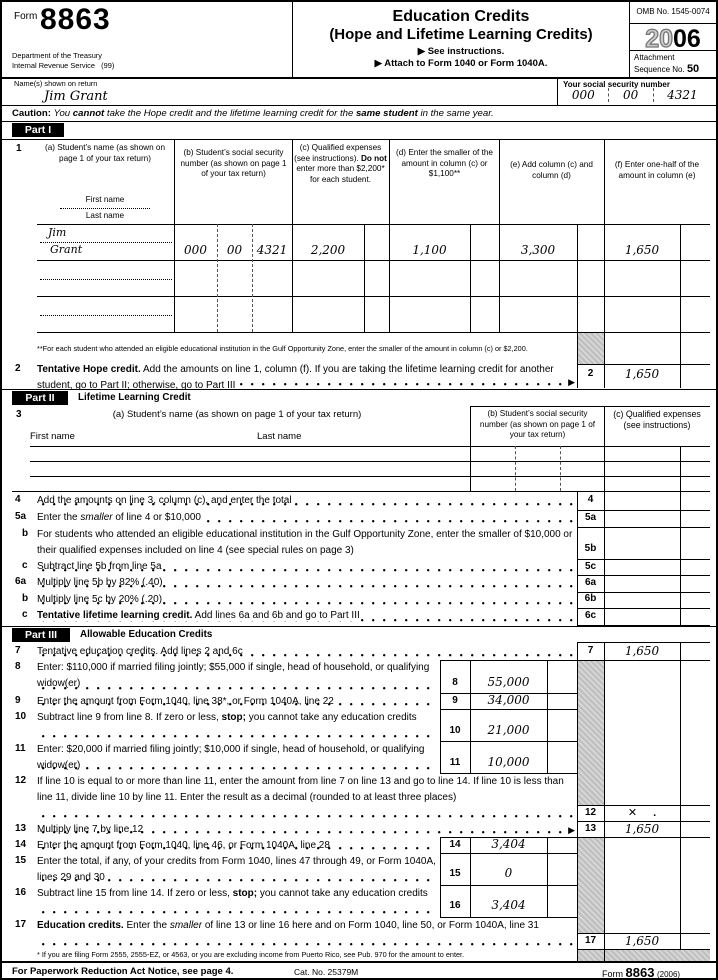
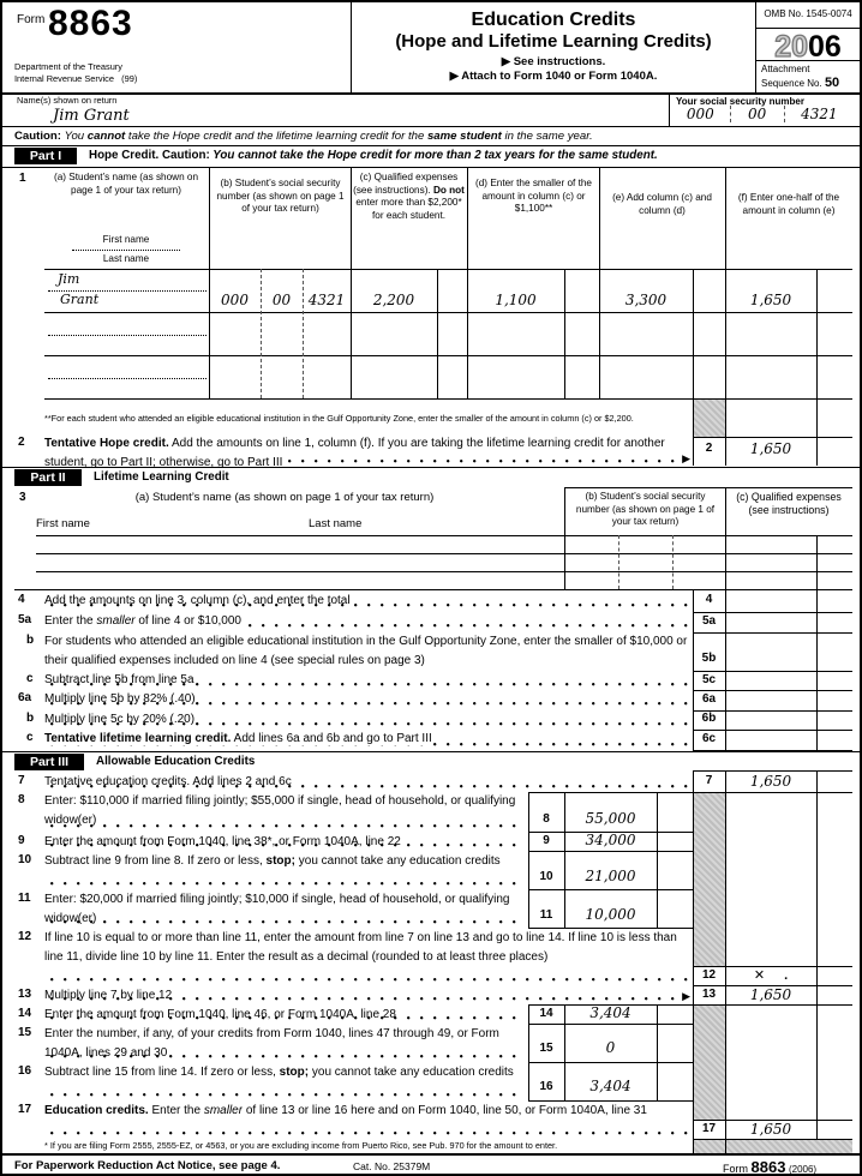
  Form
  8863
  Department of the Treasury
  Internal Revenue Service (99)
  Education Credits
  (Hope and Lifetime Learning Credits)
  ▶ See instructions.
  ▶ Attach to Form 1040 or Form 1040A.
  OMB No. 1545-0074
  2006
  Attachment
  Sequence No. 50
  Name(s) shown on return
  Jim Grant
  Your social security number
  000
  00
  4321
  Caution: You cannot take the Hope credit and the lifetime learning credit for the same student in the same year.
  Part I
+ Hope Credit. Caution: You cannot take the Hope credit for more than 2 tax years for the same student.
  1
  (a) Student’s name (as shown on page 1 of your tax return)
  First name
  Last name
  (b) Student’s social security number (as shown on page 1 of your tax return)
  (c) Qualified expenses (see instructions). Do not enter more than $2,200* for each student.
  (d) Enter the smaller of the amount in column (c) or $1,100**
  (e) Add column (c) and column (d)
  (f) Enter one-half of the amount in column (e)
  Jim
  Grant
  000
  00
  4321
  2,200
  1,100
  3,300
  1,650
  **For each student who attended an eligible educational institution in the Gulf Opportunity Zone, enter the smaller of the amount in column (c) or $2,200.
  2
  Tentative Hope credit. Add the amounts on line 1, column (f). If you are taking the lifetime learning credit for another student, go to Part II; otherwise, go to Part III
  ▶
  2
  1,650
  Part II
  Lifetime Learning Credit
  3
  (a) Student’s name (as shown on page 1 of your tax return)
  First name
  Last name
  (b) Student’s social security number (as shown on page 1 of your tax return)
  (c) Qualified expenses (see instructions)
  4
  Add the amounts on line 3, column (c), and enter the total
  5a
  Enter the smaller of line 4 or $10,000
  b
  For students who attended an eligible educational institution in the Gulf Opportunity Zone, enter the smaller of $10,000 or their qualified expenses included on line 4 (see special rules on page 3)
  c
  Subtract line 5b from line 5a
  6a
  Multiply line 5b by 82% (.40)
  b
  Multiply line 5c by 20% (.20)
  c
  Tentative lifetime learning credit Add lines 6a and 6b and go to Part III
  4
  5a
  5b
  5c
  6a
  6b
  6c
  Part III
  Allowable Education Credits
  7
  Tentative education credits. Add lines 2 and 6c
  8
  Enter: $110,000 if married filing jointly; $55,000 if single, head of household, or qualifying widow(er)
  9
  Enter the amount from Form 1040, line 38*, or Form 1040A, line 22
  10
  Subtract line 9 from line 8. If zero or less, stop; you cannot take any education credits
  11
  Enter: $20,000 if married filing jointly; $10,000 if single, head of household, or qualifying widow(er)
  12
  If line 10 is equal to or more than line 11, enter the amount from line 7 on line 13 and go to line 14. If line 10 is less than line 11, divide line 10 by line 11. Enter the result as a decimal (rounded to at least three places)
  13
  Multiply line 7 by line 12
  ▶
  14
  Enter the amount from Form 1040, line 46, or Form 1040A, line 28
  15
- Enter the total, if any, of your credits from Form 1040, lines 47 through 49, or Form 1040A, lines 29 and 30
+ Enter the number, if any, of your credits from Form 1040, lines 47 through 49, or Form 1040A, lines 29 and 30
  16
  Subtract line 15 from line 14. If zero or less, stop; you cannot take any education credits
  17
  Education credits. Enter the smaller of line 13 or line 16 here and on Form 1040, line 50, or Form 1040A, line 31
  * If you are filing Form 2555, 2555-EZ, or 4563, or you are excluding income from Puerto Rico, see Pub. 970 for the amount to enter.
  8
  9
  10
  11
  14
  15
  16
  55,000
  34,000
  21,000
  10,000
  3,404
  0
  3,404
  7
  1,650
  12
  ✕ .
  13
  1,650
  17
  1,650
  For Paperwork Reduction Act Notice, see page 4.
  Cat. No. 25379M
  Form 8863 (2006)
